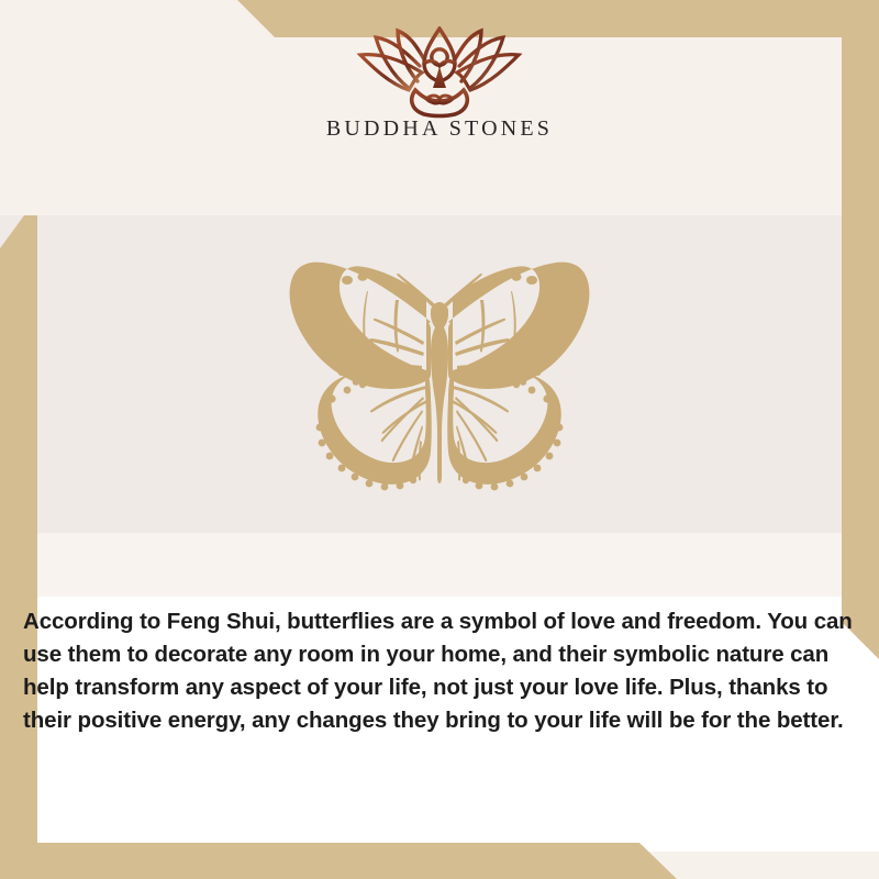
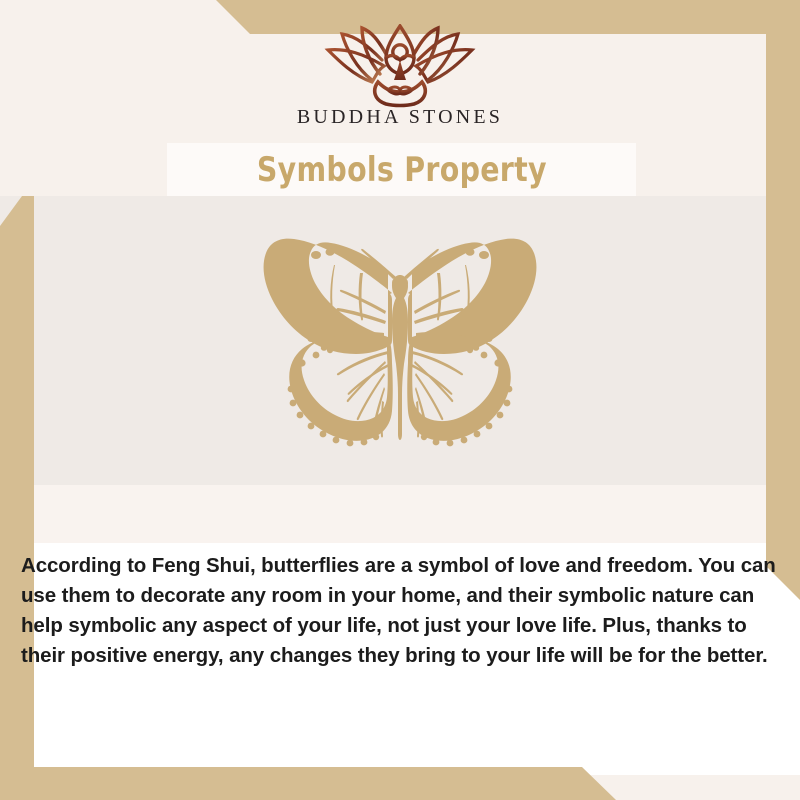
  BUDDHA STONES
+ Symbols Property
- According to Feng Shui, butterflies are a symbol of love and freedom. You can use them to decorate any room in your home, and their symbolic nature can help transform any aspect of your life, not just your love life. Plus, thanks to their positive energy, any changes they bring to your life will be for the better.
+ According to Feng Shui, butterflies are a symbol of love and freedom. You can use them to decorate any room in your home, and their symbolic nature can help symbolic any aspect of your life, not just your love life. Plus, thanks to their positive energy, any changes they bring to your life will be for the better.
